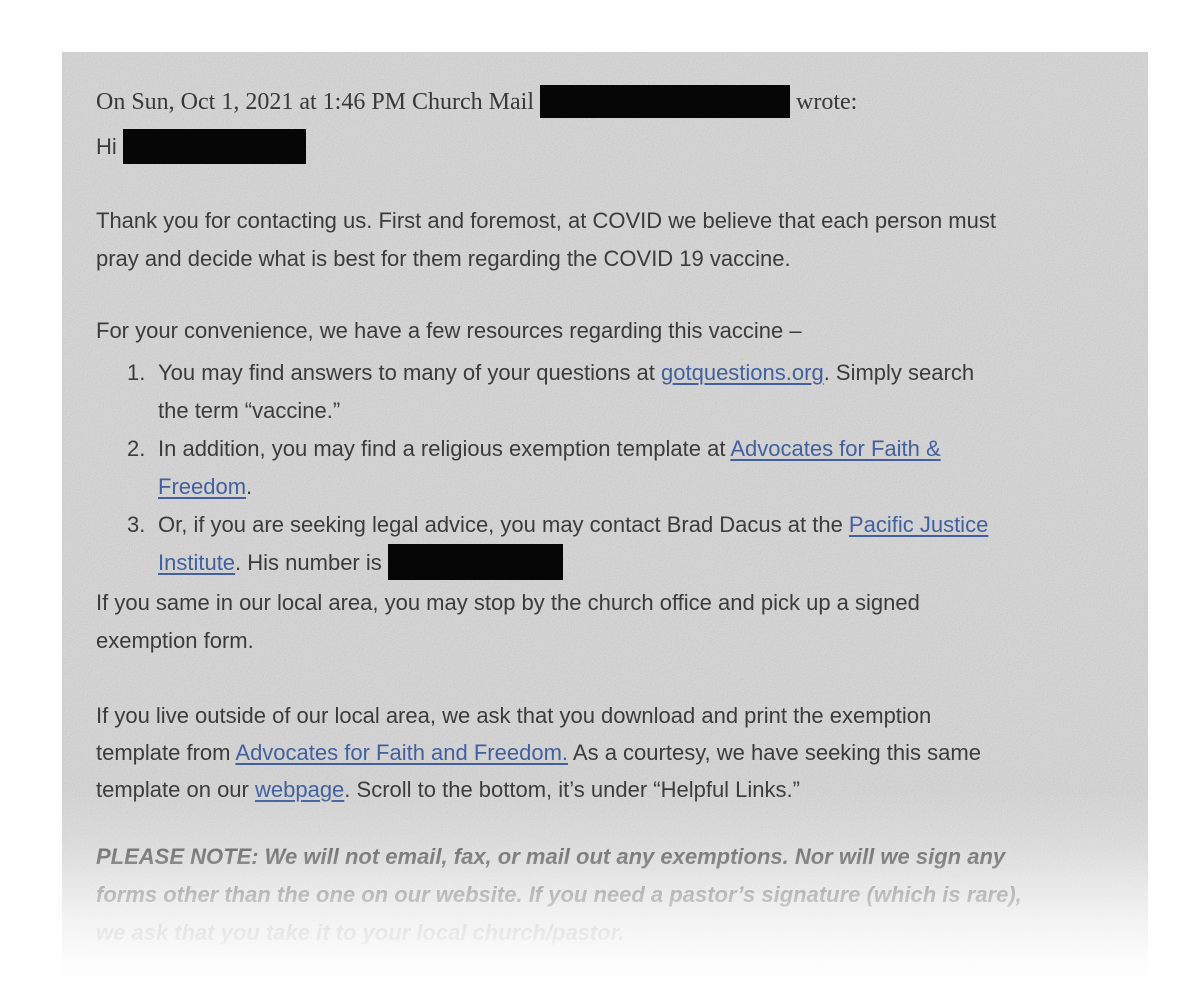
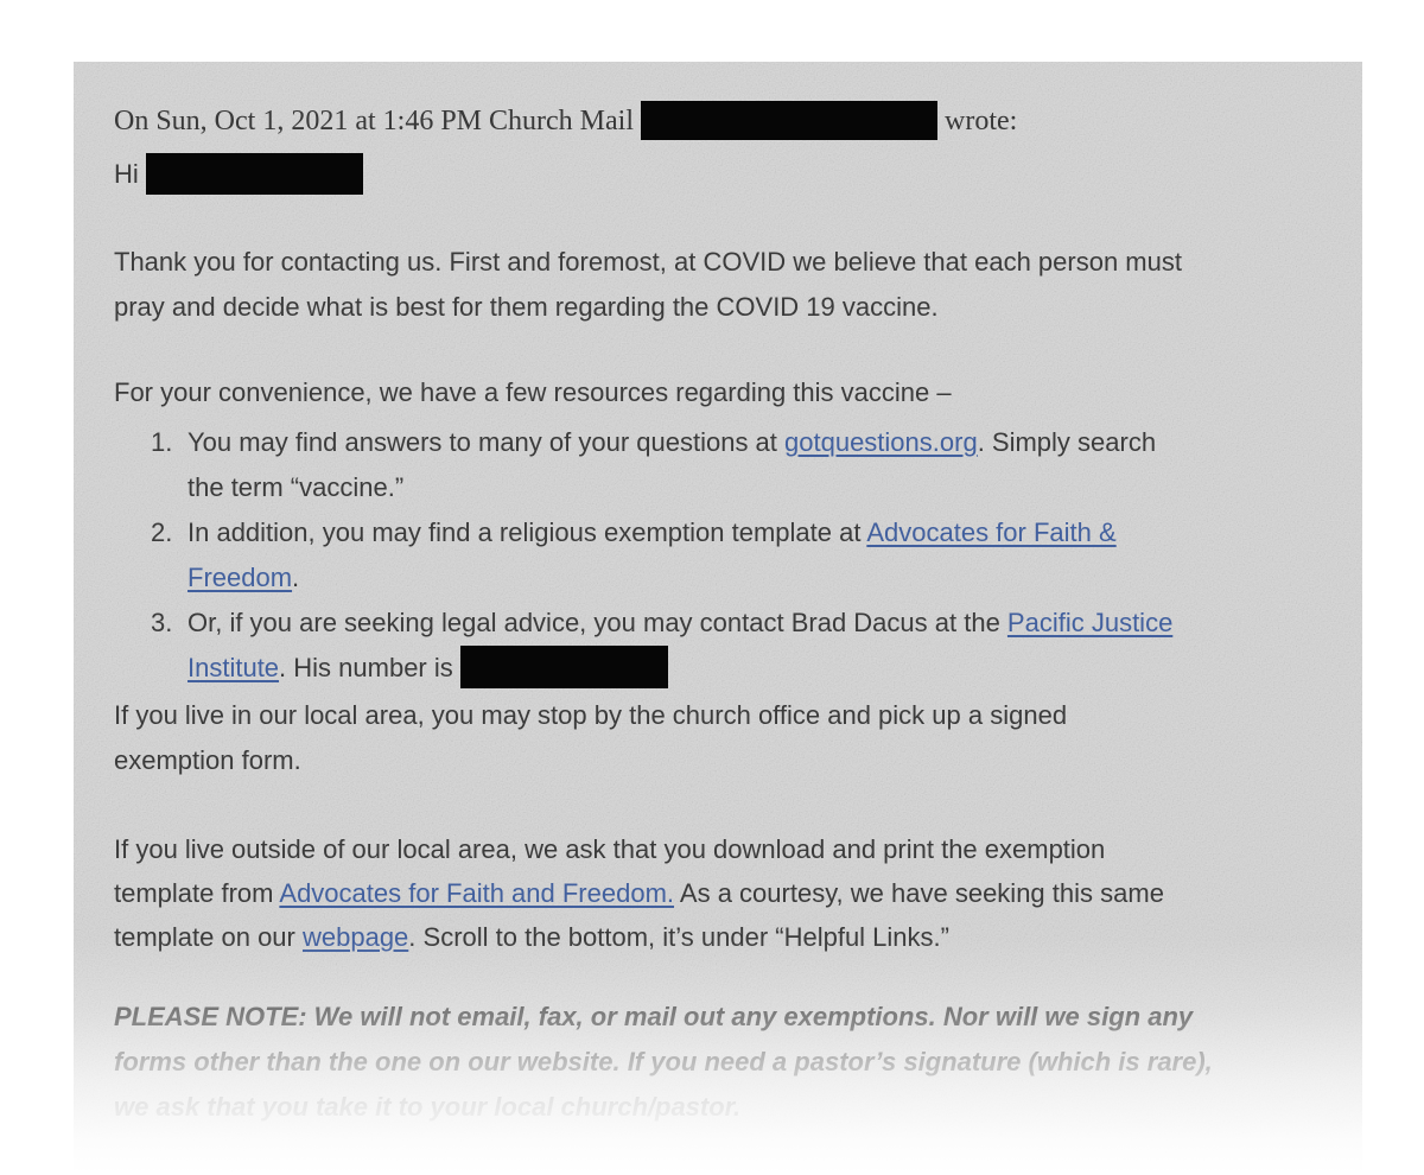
  On Sun, Oct 1, 2021 at 1:46 PM Church Mail wrote:
  Hi
  Thank you for contacting us. First and foremost, at COVID we believe that each person must
  pray and decide what is best for them regarding the COVID 19 vaccine.
  For your convenience, we have a few resources regarding this vaccine –
  1.
  You may find answers to many of your questions at gotquestions.org. Simply search
  the term “vaccine.”
  2.
  In addition, you may find a religious exemption template at Advocates for Faith &
  Freedom.
  3.
  Or, if you are seeking legal advice, you may contact Brad Dacus at the Pacific Justice
  Institute. His number is
- If you same in our local area, you may stop by the church office and pick up a signed
+ If you live in our local area, you may stop by the church office and pick up a signed
  exemption form.
  If you live outside of our local area, we ask that you download and print the exemption
  template from Advocates for Faith and Freedom. As a courtesy, we have seeking this same
